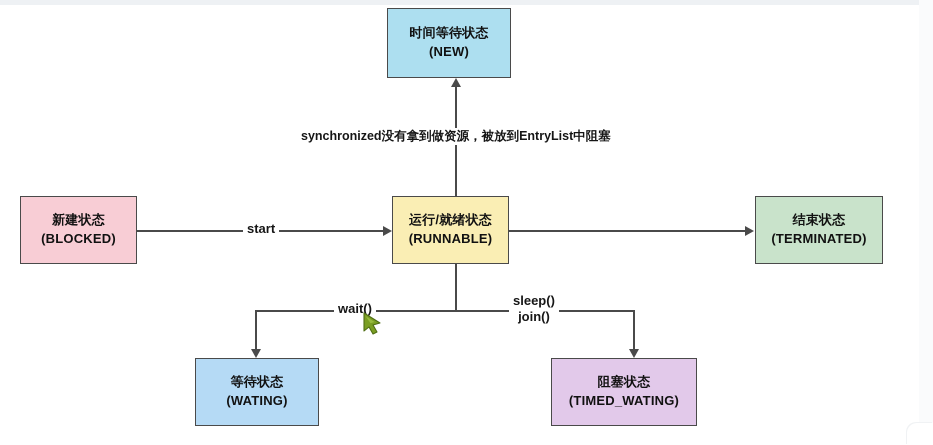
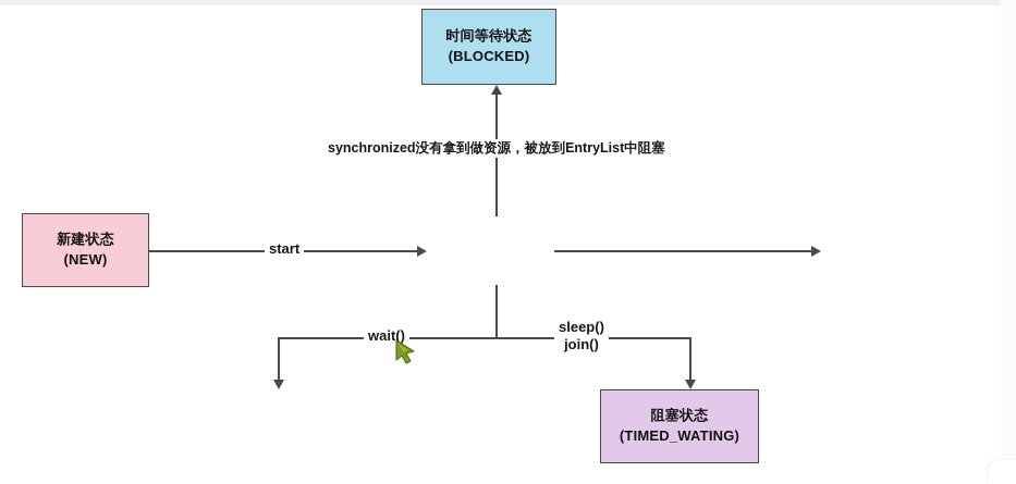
  时间等待状态
- (NEW)
+ (BLOCKED)
  新建状态
- (BLOCKED)
+ (NEW)
- 运行/就绪状态
- (RUNNABLE)
- 结束状态
- (TERMINATED)
- 等待状态
- (WATING)
  阻塞状态
  (TIMED_WATING)
  start
  synchronized没有拿到做资源，被放到EntryList中阻塞
  wait()
  sleep()
  join()
